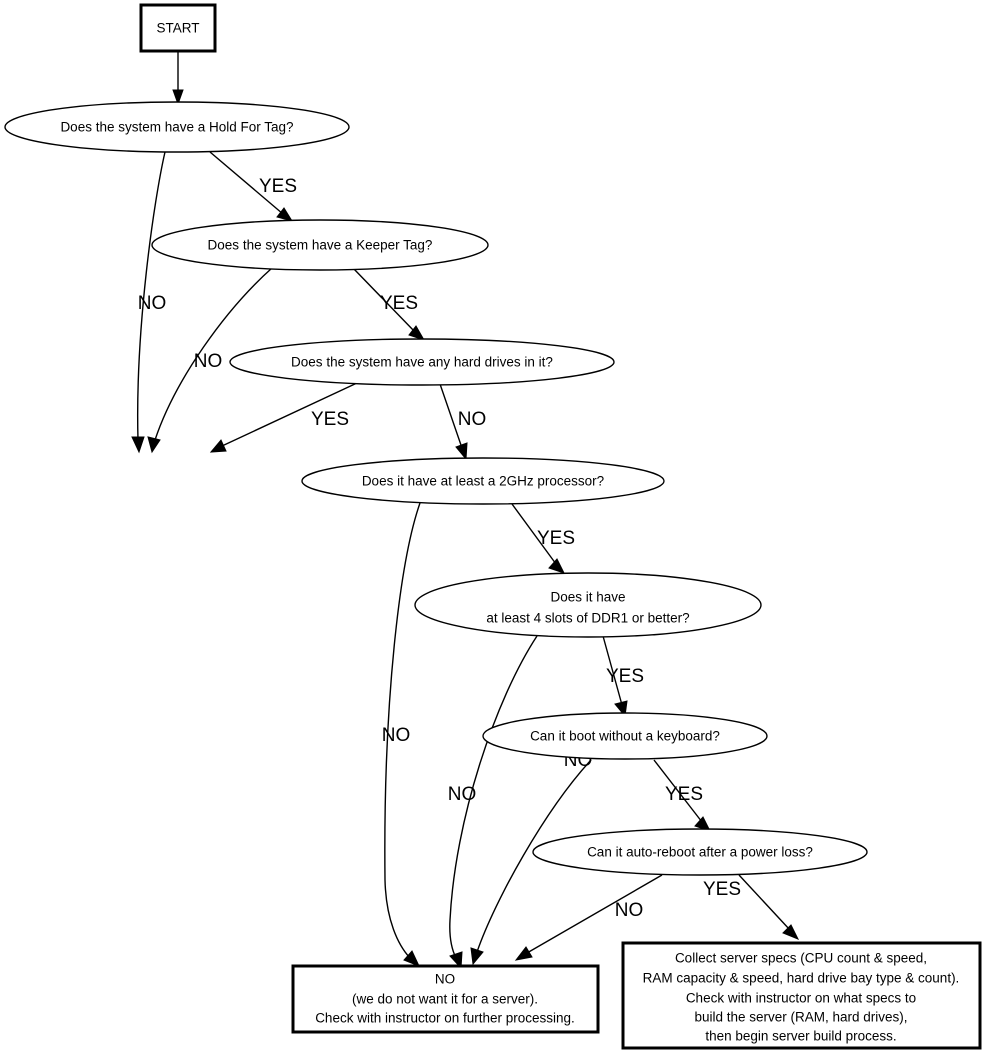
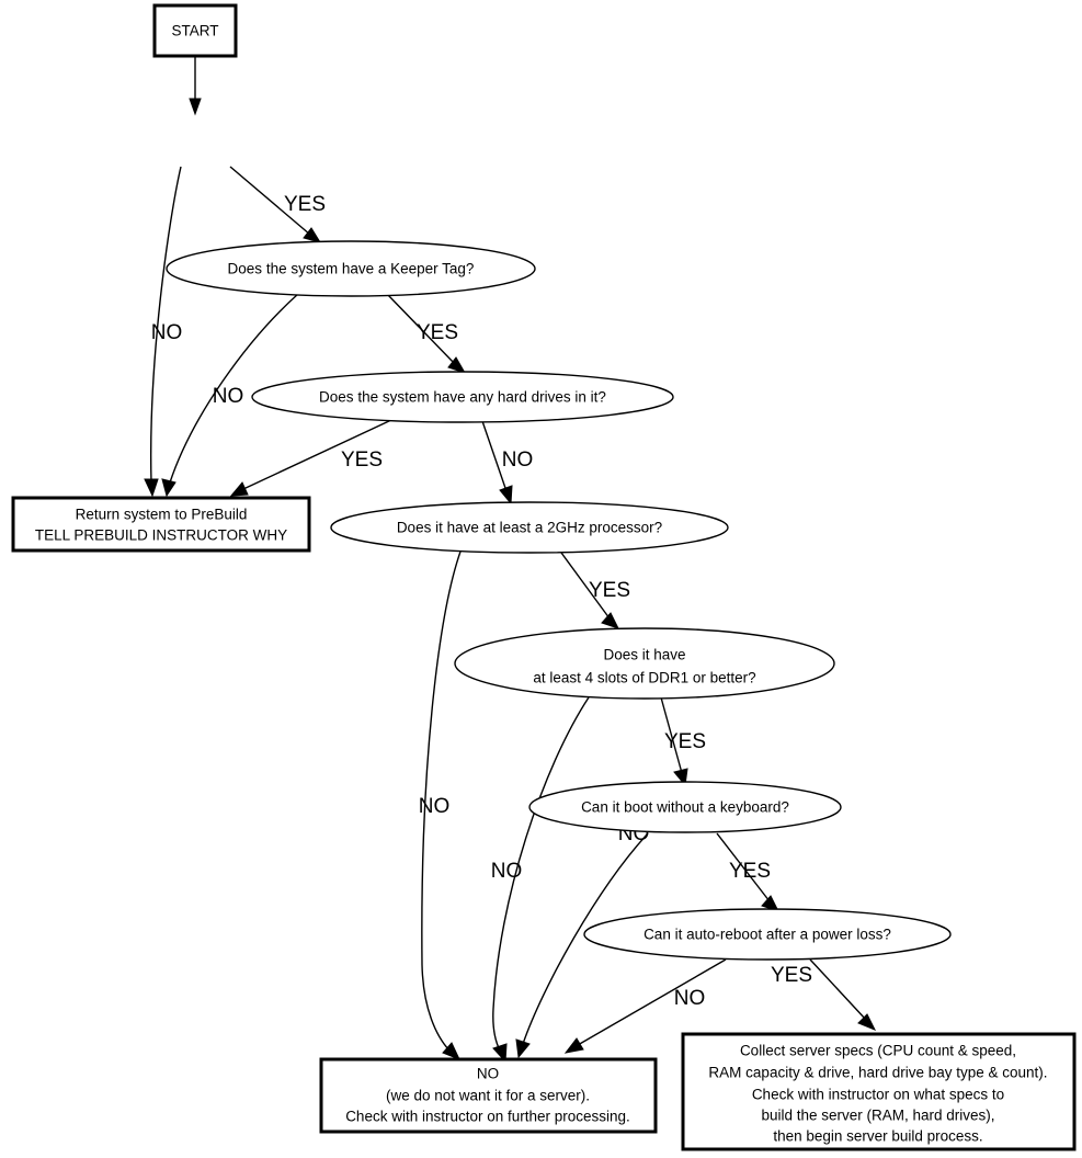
  NO
  YES
  NO
  YES
  YES
  NO
  NO
  YES
  NO
  YES
  NO
  YES
  NO
  YES
  START
- Does the system have a Hold For Tag?
  Does the system have a Keeper Tag?
  Does the system have any hard drives in it?
  Does it have at least a 2GHz processor?
  Does it have
  at least 4 slots of DDR1 or better?
  Can it boot without a keyboard?
  Can it auto-reboot after a power loss?
+ Return system to PreBuild
+ TELL PREBUILD INSTRUCTOR WHY
  NO
  (we do not want it for a server).
  Check with instructor on further processing.
  Collect server specs (CPU count & speed,
- RAM capacity & speed, hard drive bay type & count).
+ RAM capacity & drive, hard drive bay type & count).
  Check with instructor on what specs to
  build the server (RAM, hard drives),
  then begin server build process.
